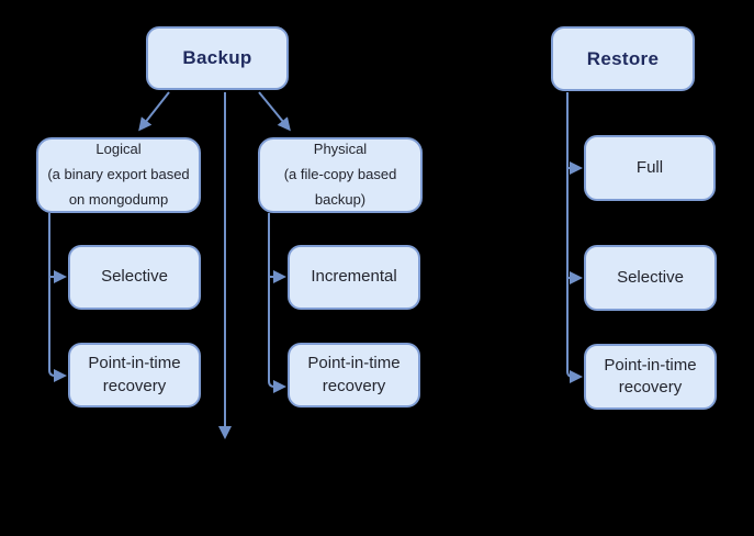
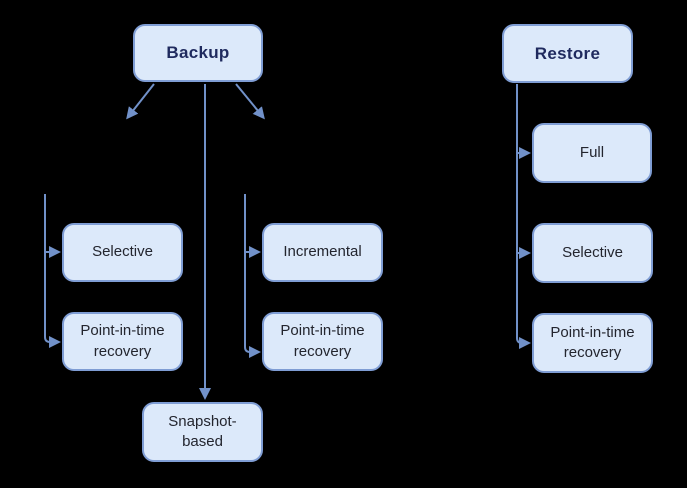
  Backup
  Restore
- Logical
- (a binary export based
- on mongodump
- Physical
- (a file-copy based
- backup)
  Selective
  Point-in-time recovery
  Incremental
  Point-in-time recovery
+ Snapshot-based
  Full
  Selective
  Point-in-time recovery
